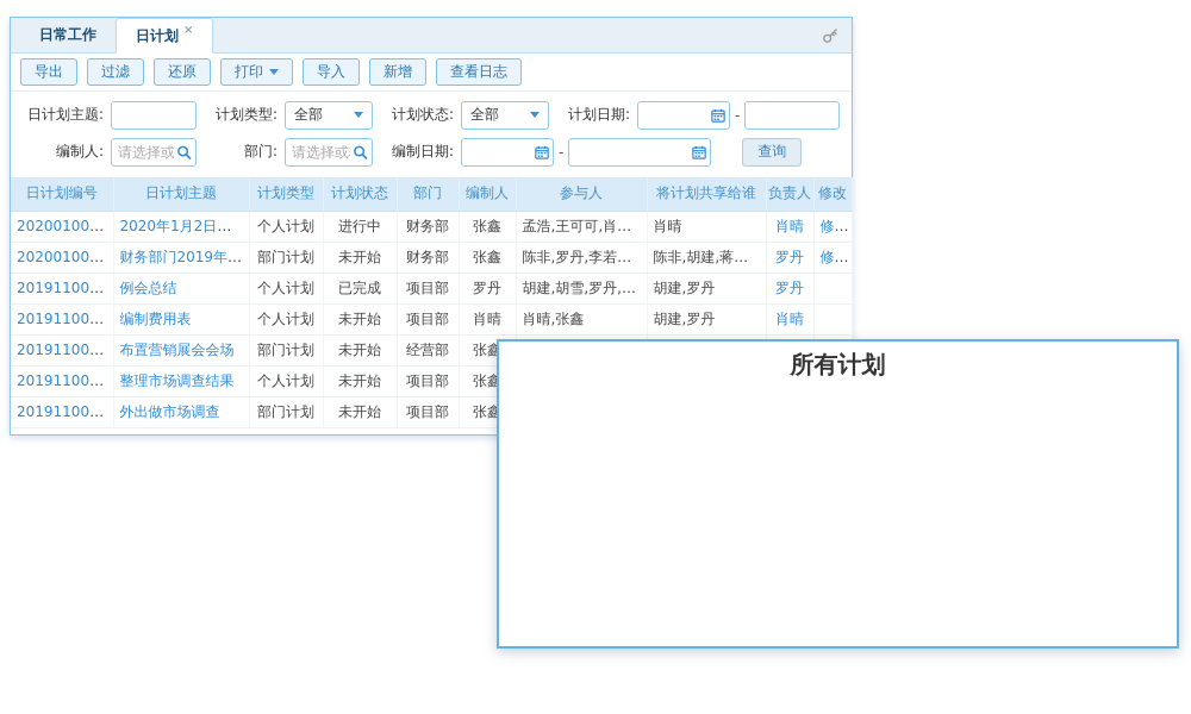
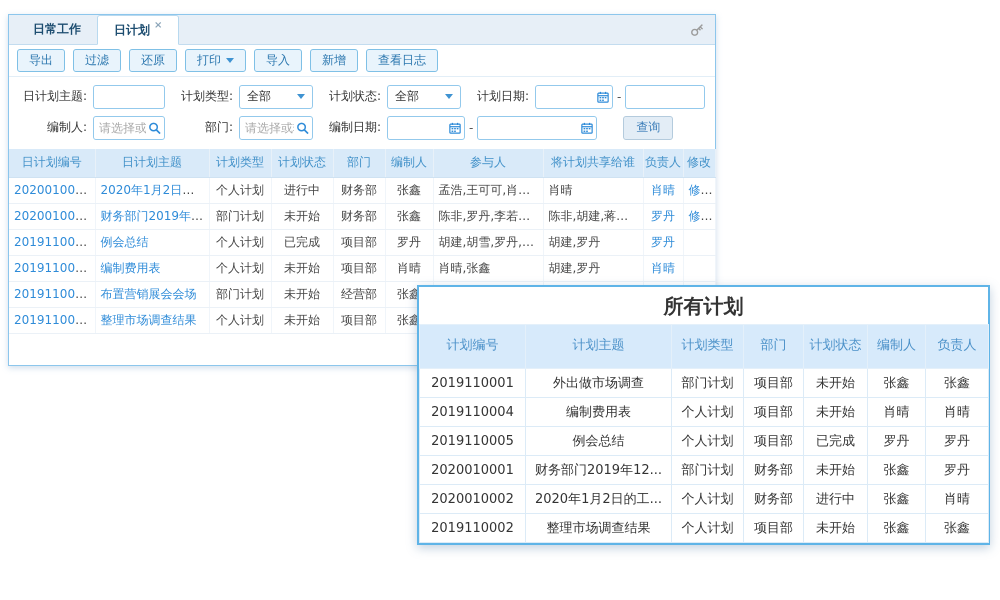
  日常工作
  日计划 ×
  导出
  过滤
  还原
  打印
  导入
  新增
  查看日志
  日计划主题:
  计划类型:
  全部
  计划状态:
  全部
  计划日期:
  -
  编制人:
  部门:
  编制日期:
  -
  查询
  日计划编号	日计划主题	计划类型	计划状态	部门	编制人	参与人	将计划共享给谁	负责人	修改
  2020010002	2020年1月2日的工	个人计划	进行中	财务部	张鑫	孟浩,王可可,肖晴,张	肖晴	肖晴	修改
  2020010001	财务部门2019年12	部门计划	未开始	财务部	张鑫	陈非,罗丹,李若若,罗	陈非,胡建,蒋德帧,	罗丹	修改
  2019110005	例会总结	个人计划	已完成	项目部	罗丹	胡建,胡雪,罗丹,任晓	胡建,罗丹	罗丹
  2019110004	编制费用表	个人计划	未开始	项目部	肖晴	肖晴,张鑫	胡建,罗丹	肖晴
  2019110003	布置营销展会会场	部门计划	未开始	经营部	张鑫
  2019110002	整理市场调查结果	个人计划	未开始	项目部	张鑫
- 2019110001	外出做市场调查	部门计划	未开始	项目部	张鑫
  所有计划
+ 计划编号	计划主题	计划类型	部门	计划状态	编制人	负责人
+ 2019110001	外出做市场调查	部门计划	项目部	未开始	张鑫	张鑫
+ 2019110004	编制费用表	个人计划	项目部	未开始	肖晴	肖晴
+ 2019110005	例会总结	个人计划	项目部	已完成	罗丹	罗丹
+ 2020010001	财务部门2019年12...	部门计划	财务部	未开始	张鑫	罗丹
+ 2020010002	2020年1月2日的工...	个人计划	财务部	进行中	张鑫	肖晴
+ 2019110002	整理市场调查结果	个人计划	项目部	未开始	张鑫	张鑫
